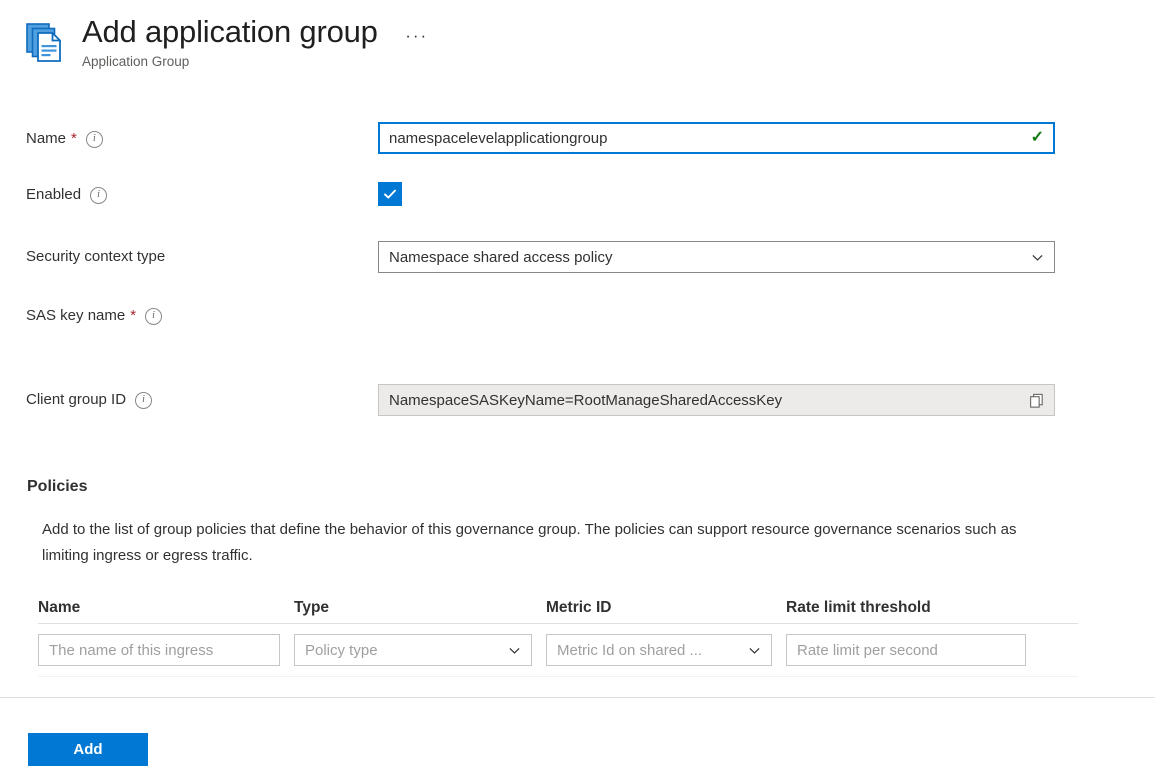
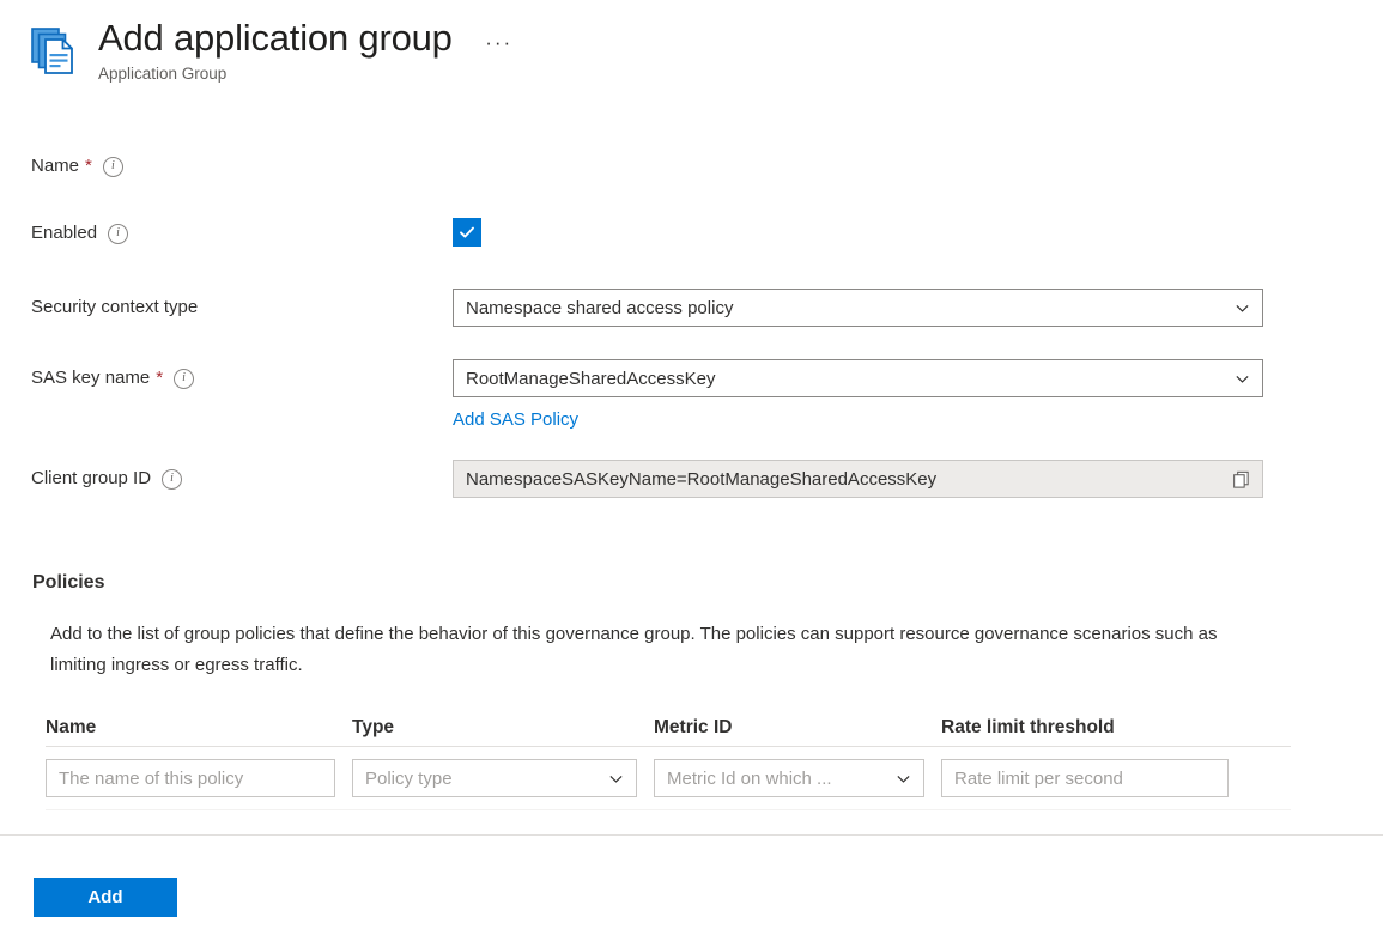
  Add application group
  ···
  Application Group
  Name
  *
  i
- namespacelevelapplicationgroup
- ✓
  Enabled
  i
  Security context type
  Namespace shared access policy
  SAS key name
  *
  i
+ RootManageSharedAccessKey
+ Add SAS Policy
  Client group ID
  i
  NamespaceSASKeyName=RootManageSharedAccessKey
  Policies
  Add to the list of group policies that define the behavior of this governance group. The policies can support resource governance scenarios such as limiting ingress or egress traffic.
  Name
  Type
  Metric ID
  Rate limit threshold
- The name of this ingress
+ The name of this policy
  Policy type
- Metric Id on shared ...
+ Metric Id on which ...
  Rate limit per second
  Add
